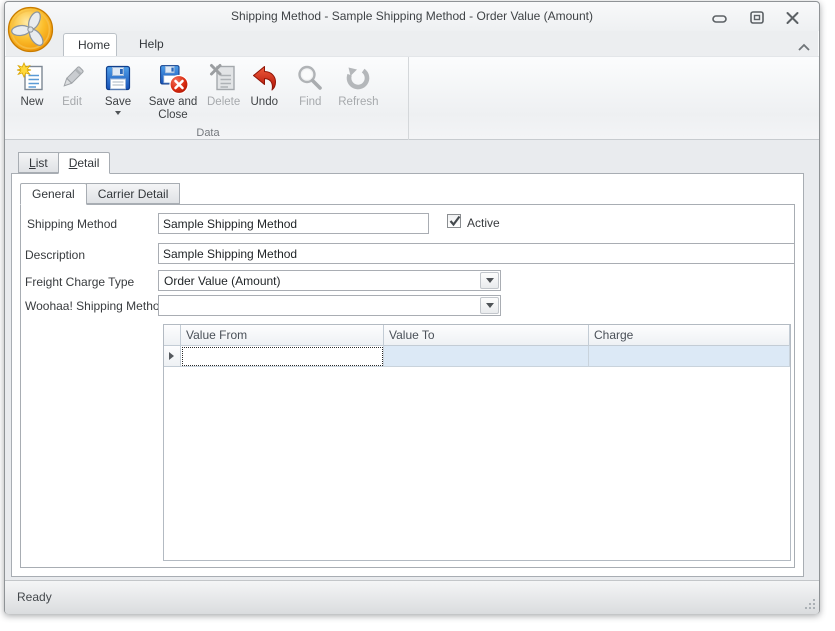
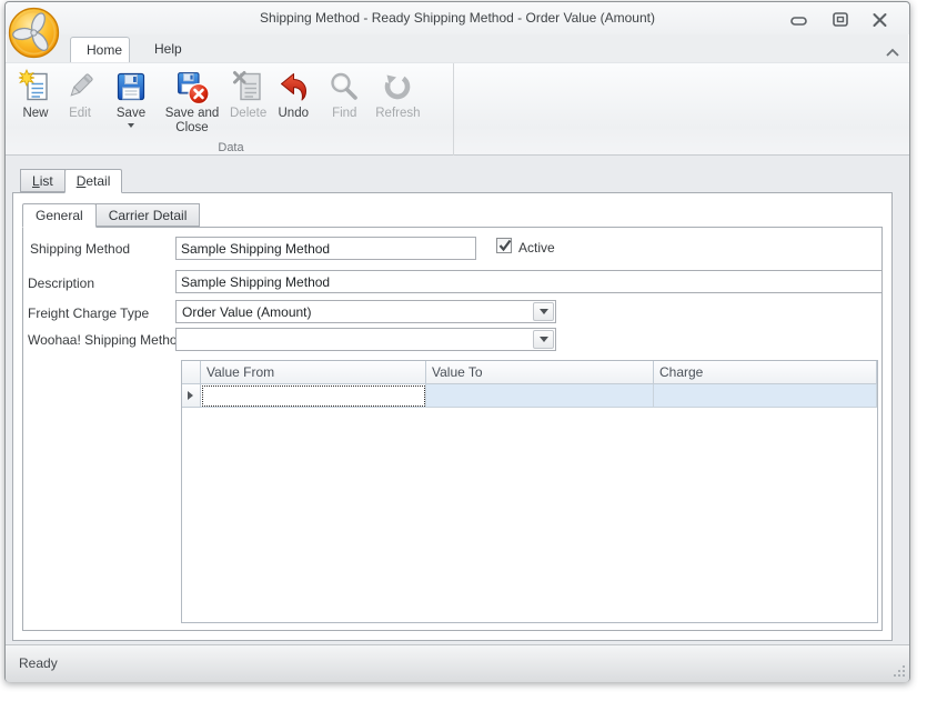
- Shipping Method - Sample Shipping Method - Order Value (Amount)
+ Shipping Method - Ready Shipping Method - Order Value (Amount)
  Home
  Help
  New
  Edit
  Save
  Save and Close
  Delete
  Undo
  Find
  Refresh
  Data
  List
  Detail
  General
  Carrier Detail
  Shipping Method
  Sample Shipping Method
  Active
  Description
  Sample Shipping Method
  Freight Charge Type
  Order Value (Amount)
  Woohaa! Shipping Metho
  Value From
  Value To
  Charge
  Ready
